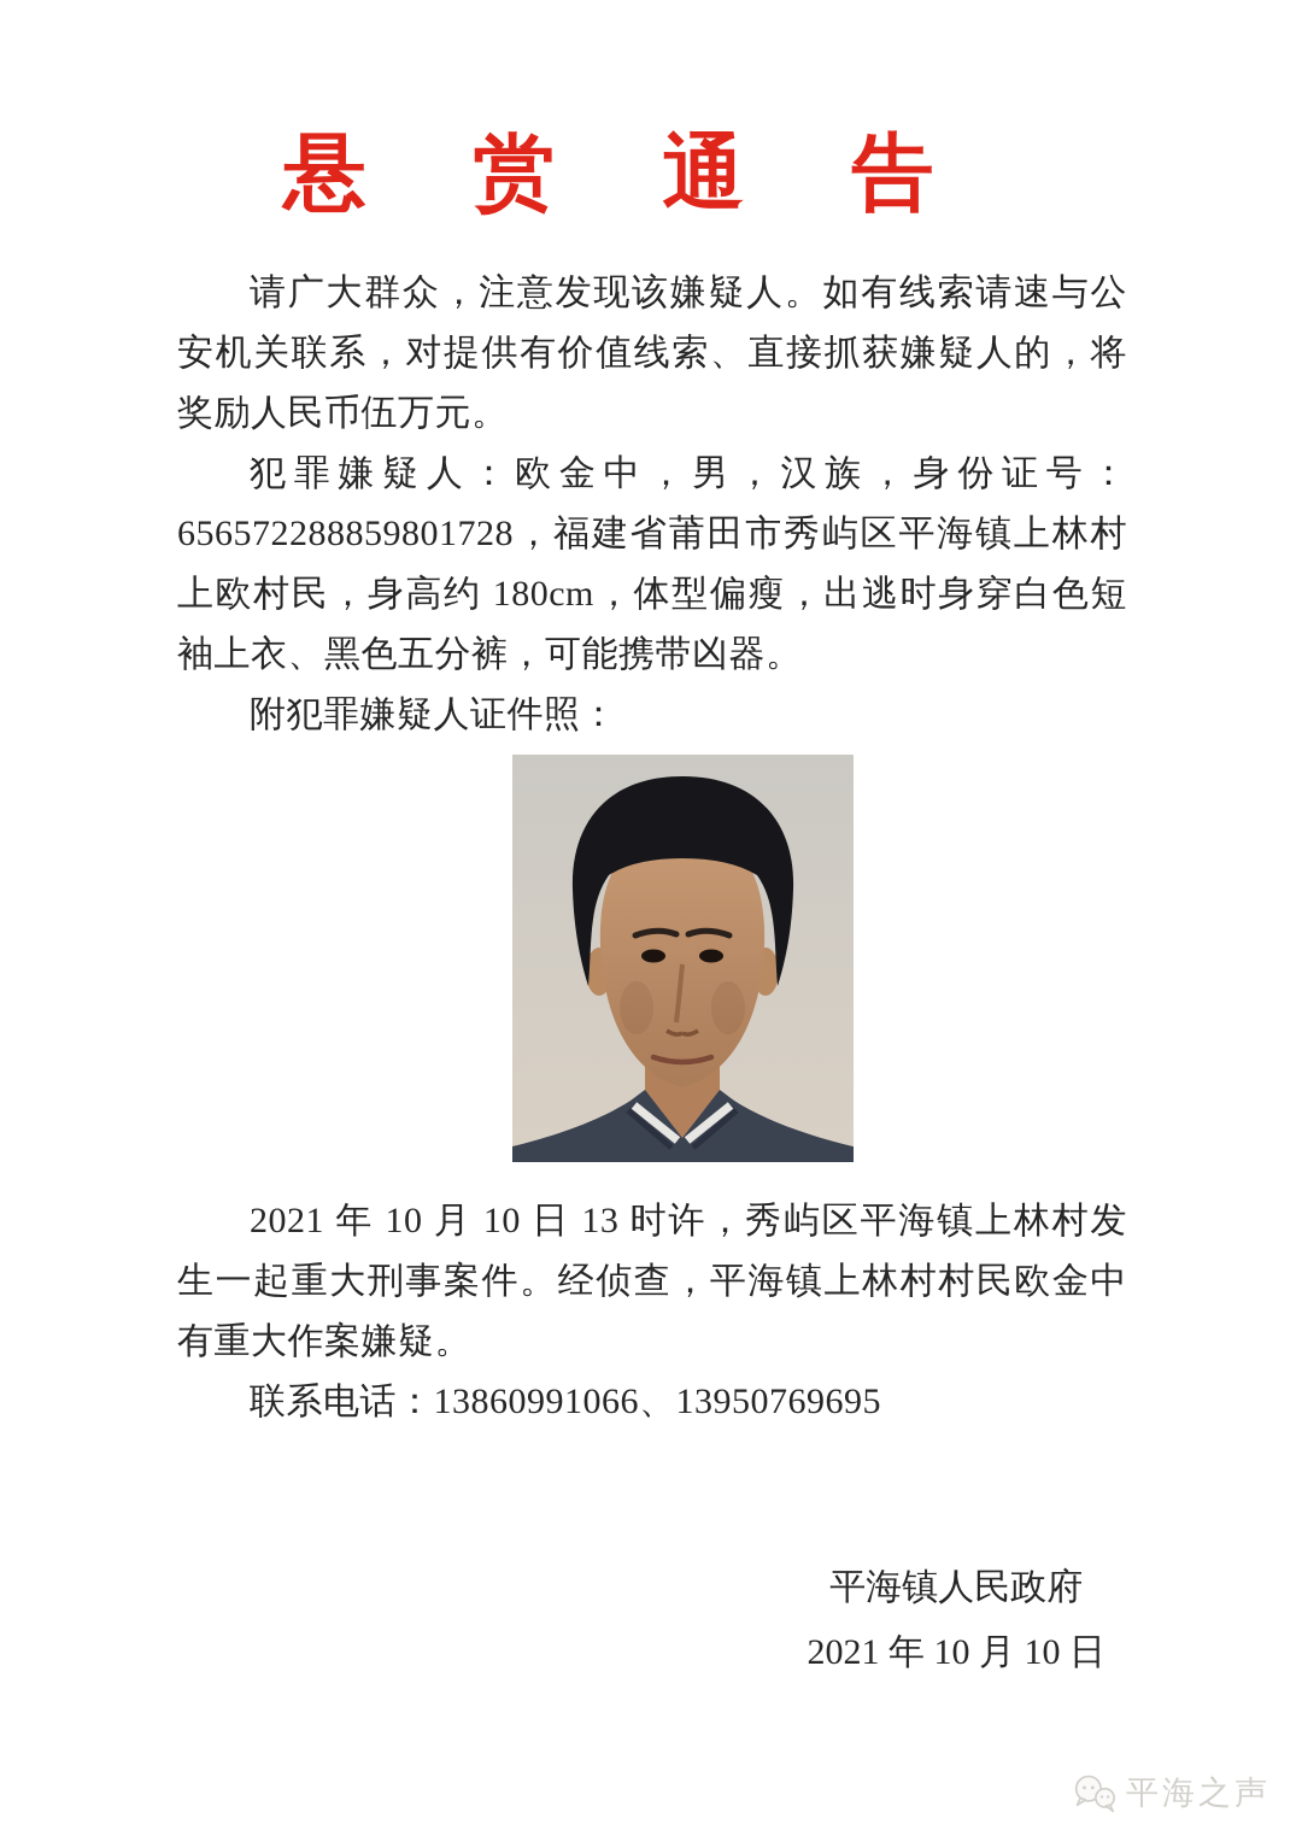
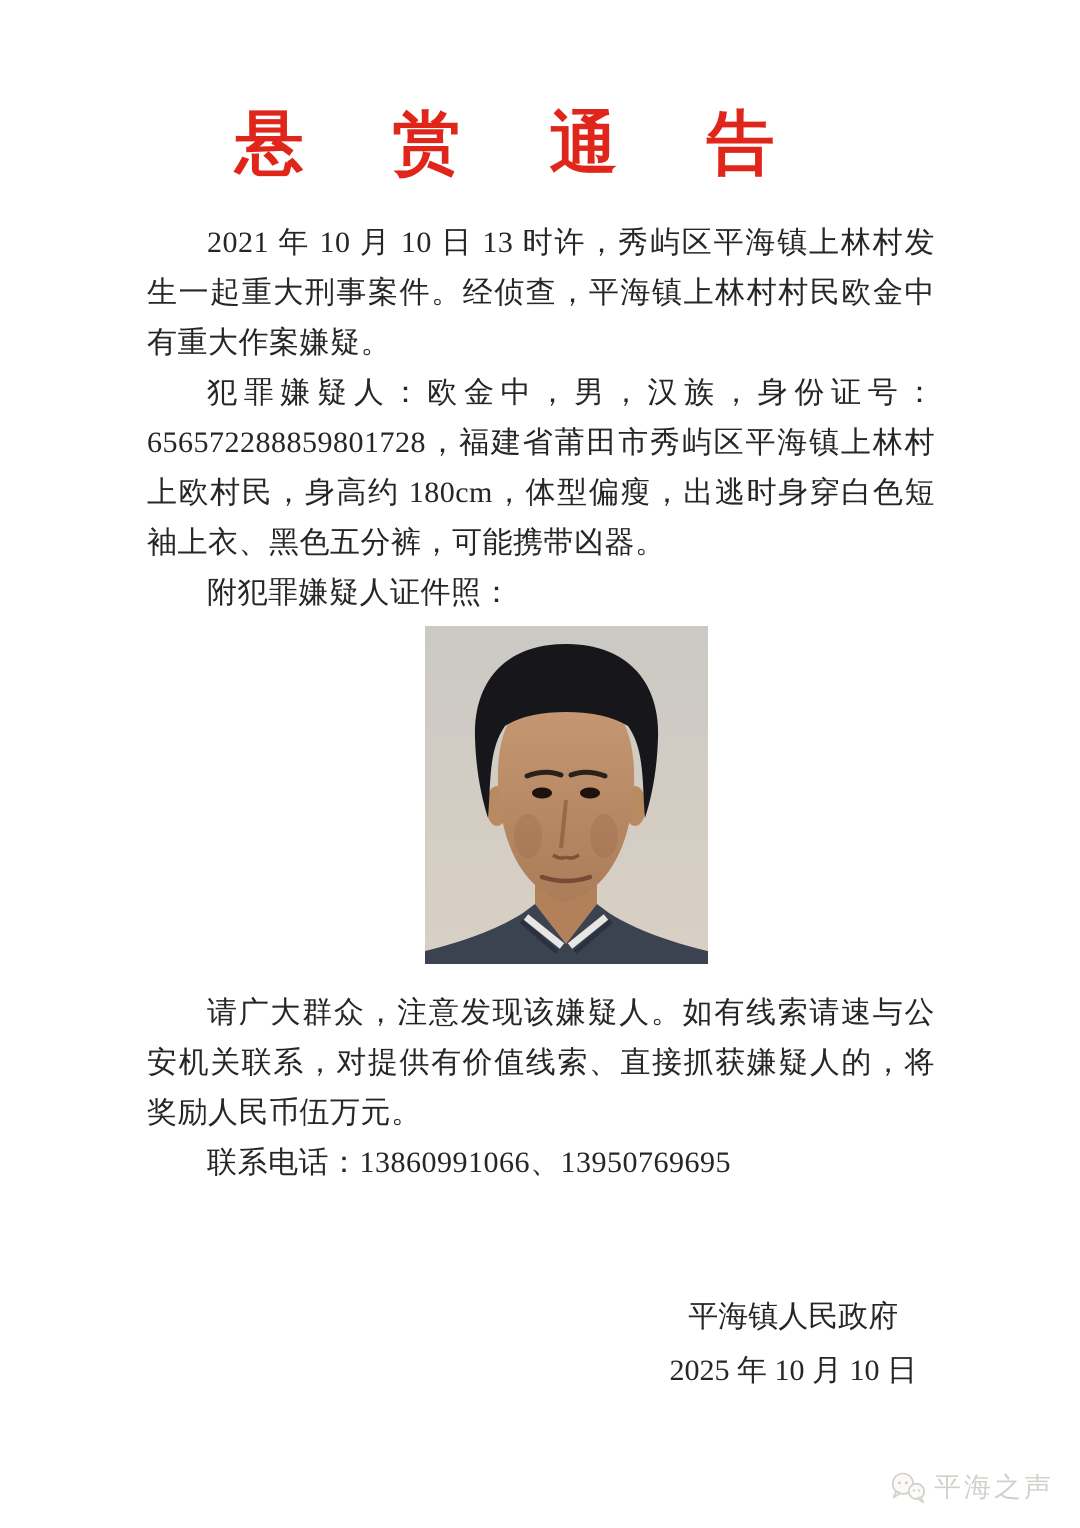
  悬 赏 通 告
- 请广大群众，注意发现该嫌疑人。如有线索请速与公安机关联系，对提供有价值线索、直接抓获嫌疑人的，将奖励人民币伍万元。
+ 2021 年 10 月 10 日 13 时许，秀屿区平海镇上林村发生一起重大刑事案件。经侦查，平海镇上林村村民欧金中有重大作案嫌疑。
  犯罪嫌疑人：欧金中，男，汉族，身份证号：656572288859801728，福建省莆田市秀屿区平海镇上林村上欧村民，身高约 180cm，体型偏瘦，出逃时身穿白色短袖上衣、黑色五分裤，可能携带凶器。
  附犯罪嫌疑人证件照：
- 2021 年 10 月 10 日 13 时许，秀屿区平海镇上林村发生一起重大刑事案件。经侦查，平海镇上林村村民欧金中有重大作案嫌疑。
+ 请广大群众，注意发现该嫌疑人。如有线索请速与公安机关联系，对提供有价值线索、直接抓获嫌疑人的，将奖励人民币伍万元。
  联系电话：13860991066、13950769695
  平海镇人民政府
- 2021 年 10 月 10 日
+ 2025 年 10 月 10 日
  平海之声
